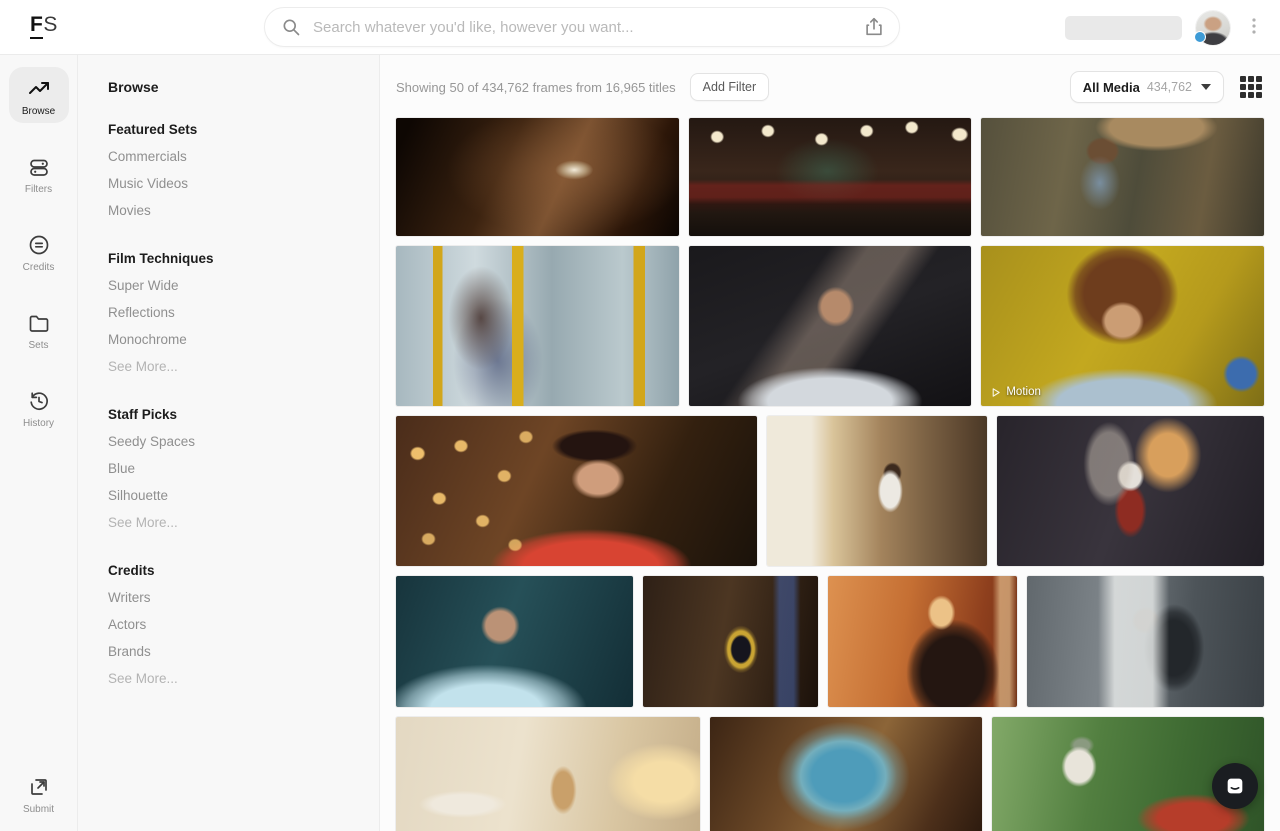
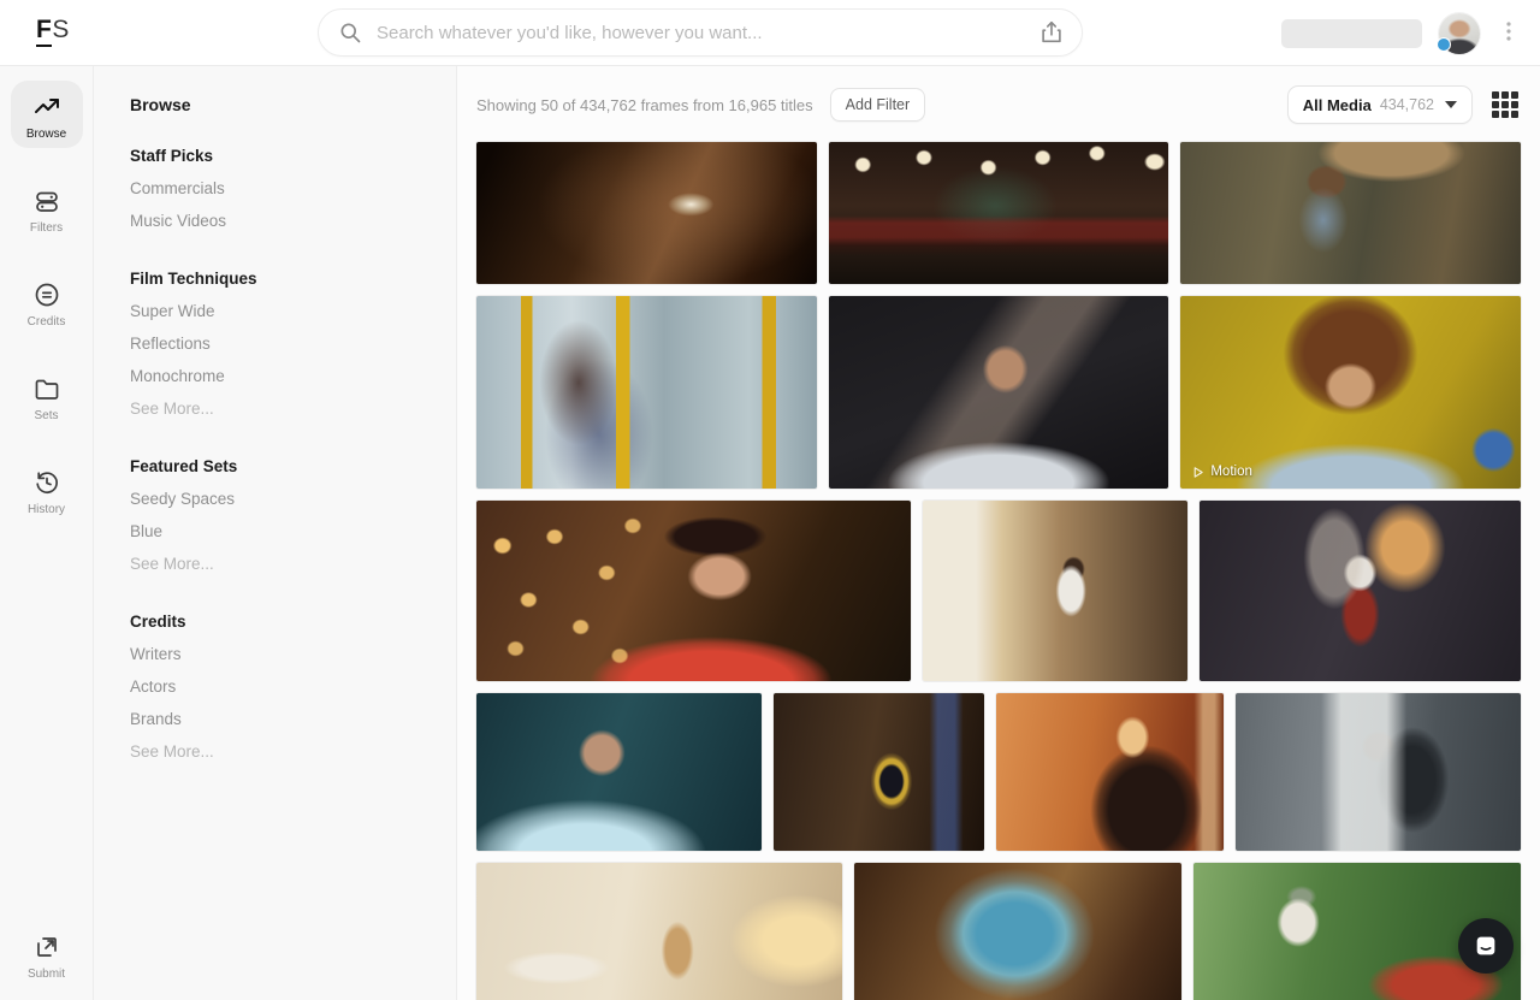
  FS
  Search whatever you'd like, however you want...
  Browse
  Filters
  Credits
  Sets
  History
  Submit
  Browse
- Featured Sets
+ Staff Picks
  Commercials
  Music Videos
- Movies
  Film Techniques
  Super Wide
  Reflections
  Monochrome
  See More...
- Staff Picks
+ Featured Sets
  Seedy Spaces
  Blue
- Silhouette
  See More...
  Credits
  Writers
  Actors
  Brands
  See More...
  Showing 50 of 434,762 frames from 16,965 titles
  Add Filter
  All Media
  434,762
  Motion
